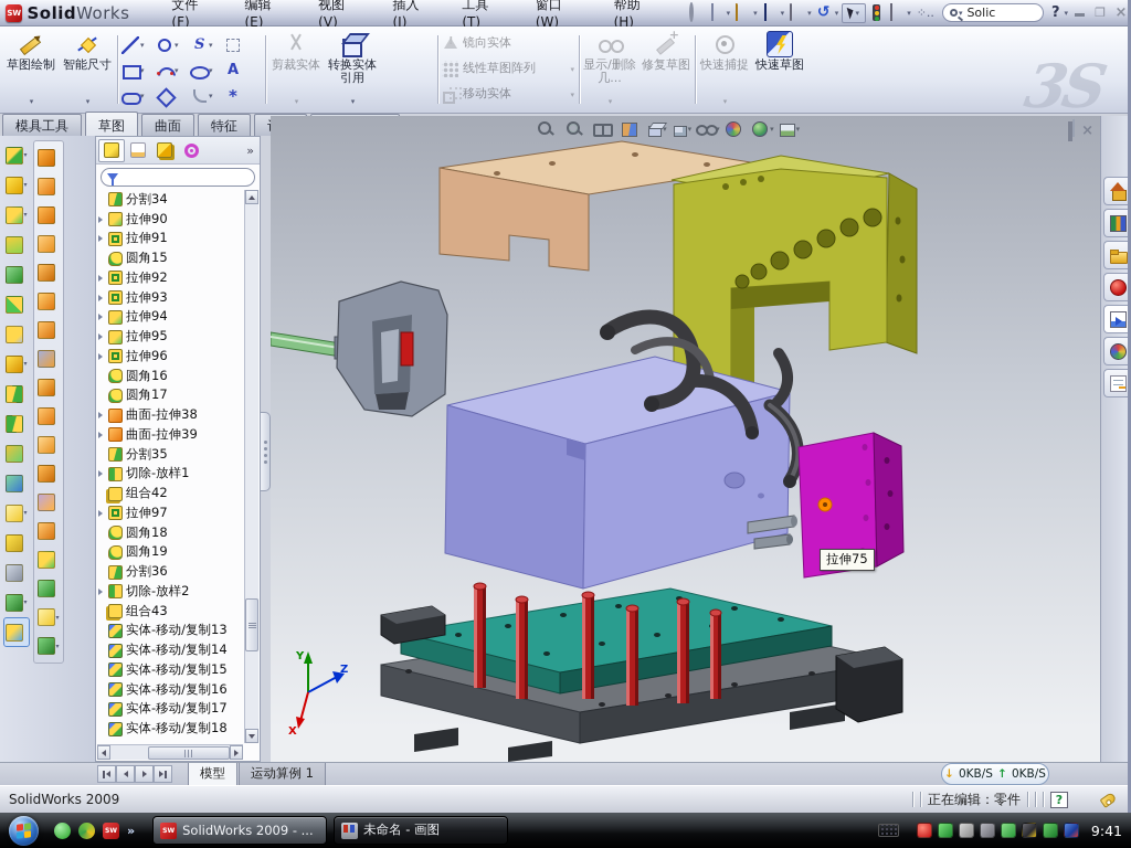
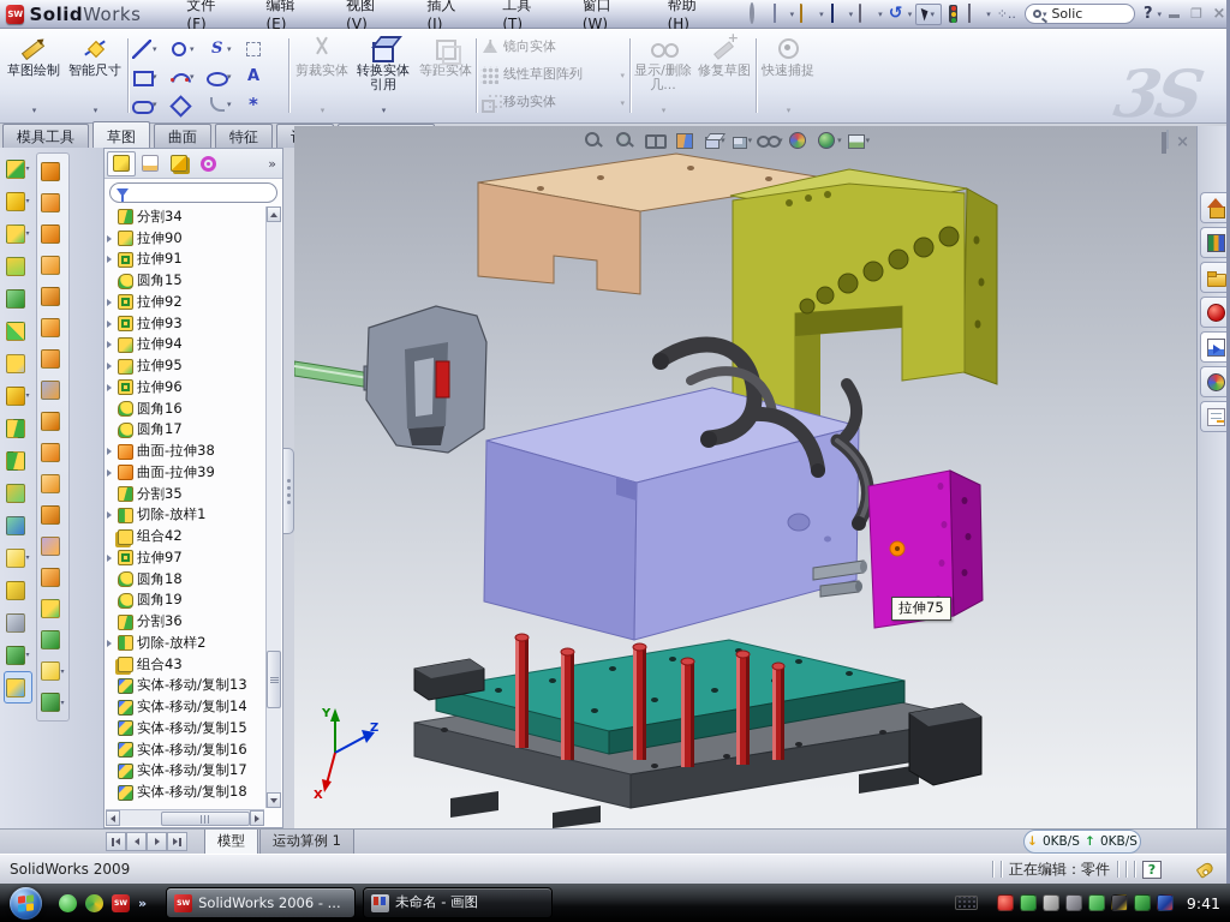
  SW
  SolidWorks
  文件(F)
  编辑(E)
  视图(V)
  插入(I)
  工具(T)
  窗口(W)
  帮助(H)
  ▾
  ▾
  ▾
  ▾
  ↺
  ▾
  ▾
  ▾
  ⁘..
  ▾
  Solic
  ?
  ▾
  ❐
  ×
  草图绘制
  ▾
  智能尺寸
  ▾
  ▾
  ▾
  ▾
  ▾
  ▾
  ▾
  ▾
  ▾
  剪裁实体
  ▾
  转换实体引用
  ▾
+ 等距实体
  镜向实体
  线性草图阵列
  ▾
  移动实体
  ▾
  显示/删除几...
  ▾
  修复草图
  快速捕捉
  ▾
- 快速草图
  模具工具
  草图
  曲面
  特征
  »
  分割34
  拉伸90
  拉伸91
  圆角15
  拉伸92
  拉伸93
  拉伸94
  拉伸95
  拉伸96
  圆角16
  圆角17
  曲面-拉伸38
  曲面-拉伸39
  分割35
  切除-放样1
  组合42
  拉伸97
  圆角18
  圆角19
  分割36
  切除-放样2
  组合43
  实体-移动/复制13
  实体-移动/复制14
  实体-移动/复制15
  实体-移动/复制16
  实体-移动/复制17
  实体-移动/复制18
  Y
  Z
  X
  ▾
  ▾
  ▾
  ▾
  ▾
  ×
  拉伸75
  ↓
  0KB/S
  ↑
  0KB/S
  模型
  运动算例 1
  SolidWorks 2009
  正在编辑：零件
  ?
  »
- SolidWorks 2009 - ...
+ SolidWorks 2006 - ...
  未命名 - 画图
  9:41
